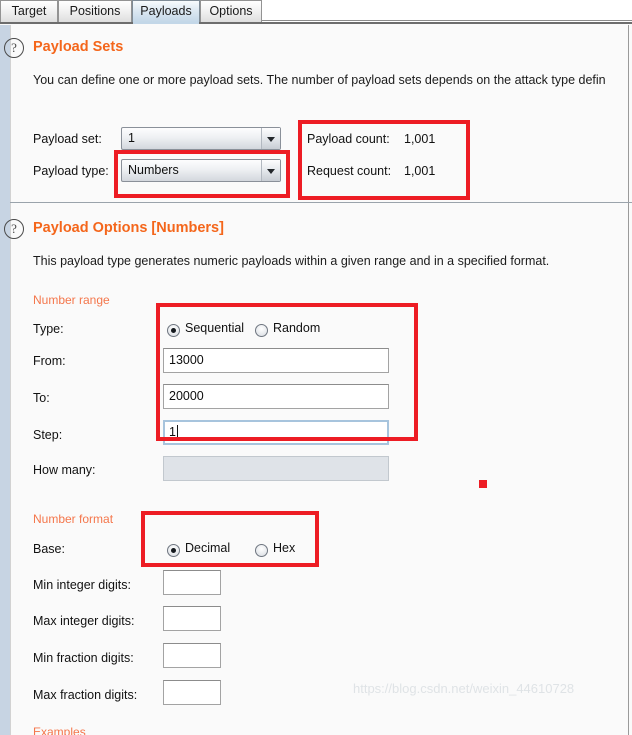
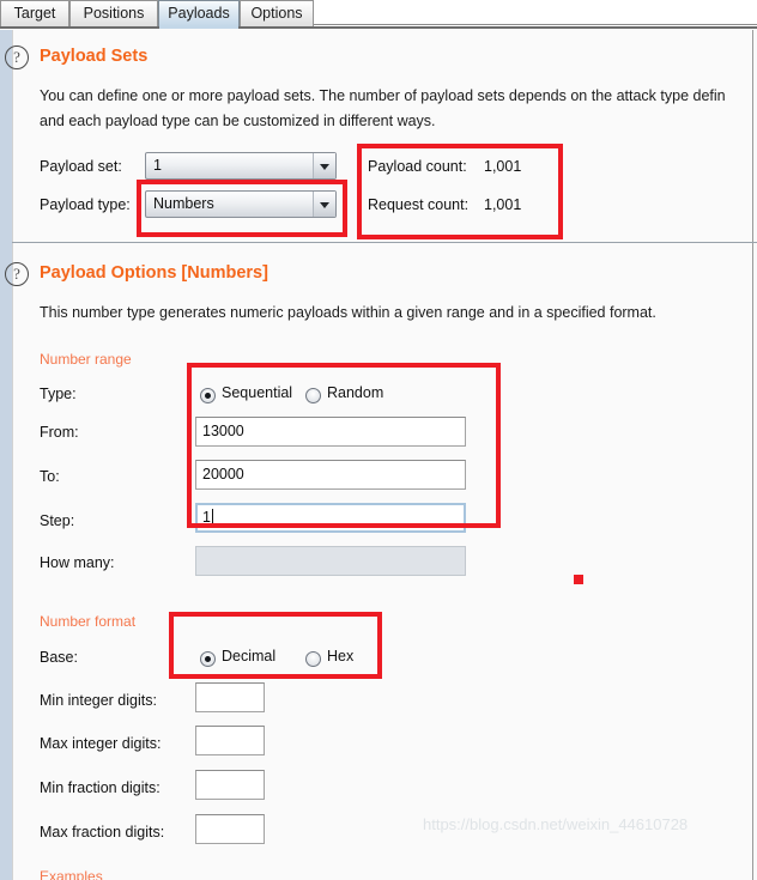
  Target
  Positions
  Payloads
  Options
  ?
  Payload Sets
  You can define one or more payload sets. The number of payload sets depends on the attack type defin
+ and each payload type can be customized in different ways.
  Payload set:
  1
  Payload type:
  Numbers
  Payload count:
  1,001
  Request count:
  1,001
  ?
  Payload Options [Numbers]
- This payload type generates numeric payloads within a given range and in a specified format.
+ This number type generates numeric payloads within a given range and in a specified format.
  Number range
  Type:
  Sequential
  Random
  From:
  13000
  To:
  20000
  Step:
  1
  How many:
  Number format
  Base:
  Decimal
  Hex
  Min integer digits:
  Max integer digits:
  Min fraction digits:
  Max fraction digits:
  Examples
  https://blog.csdn.net/weixin_44610728
